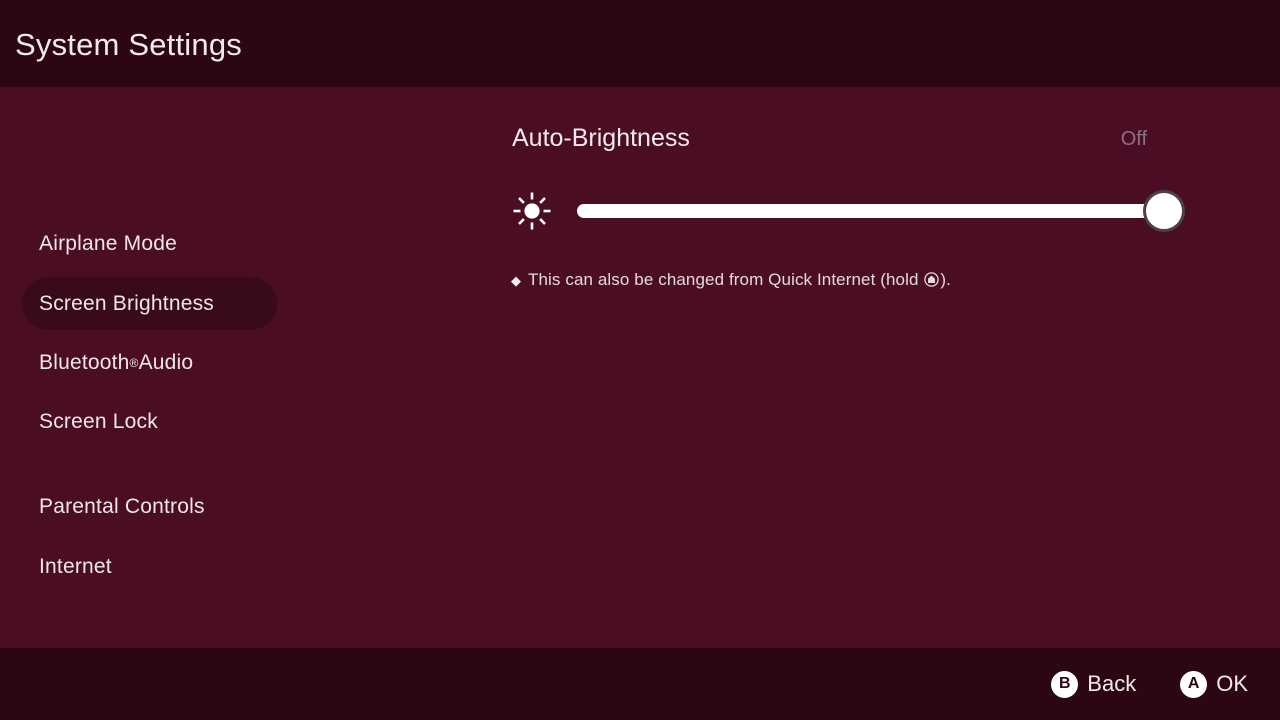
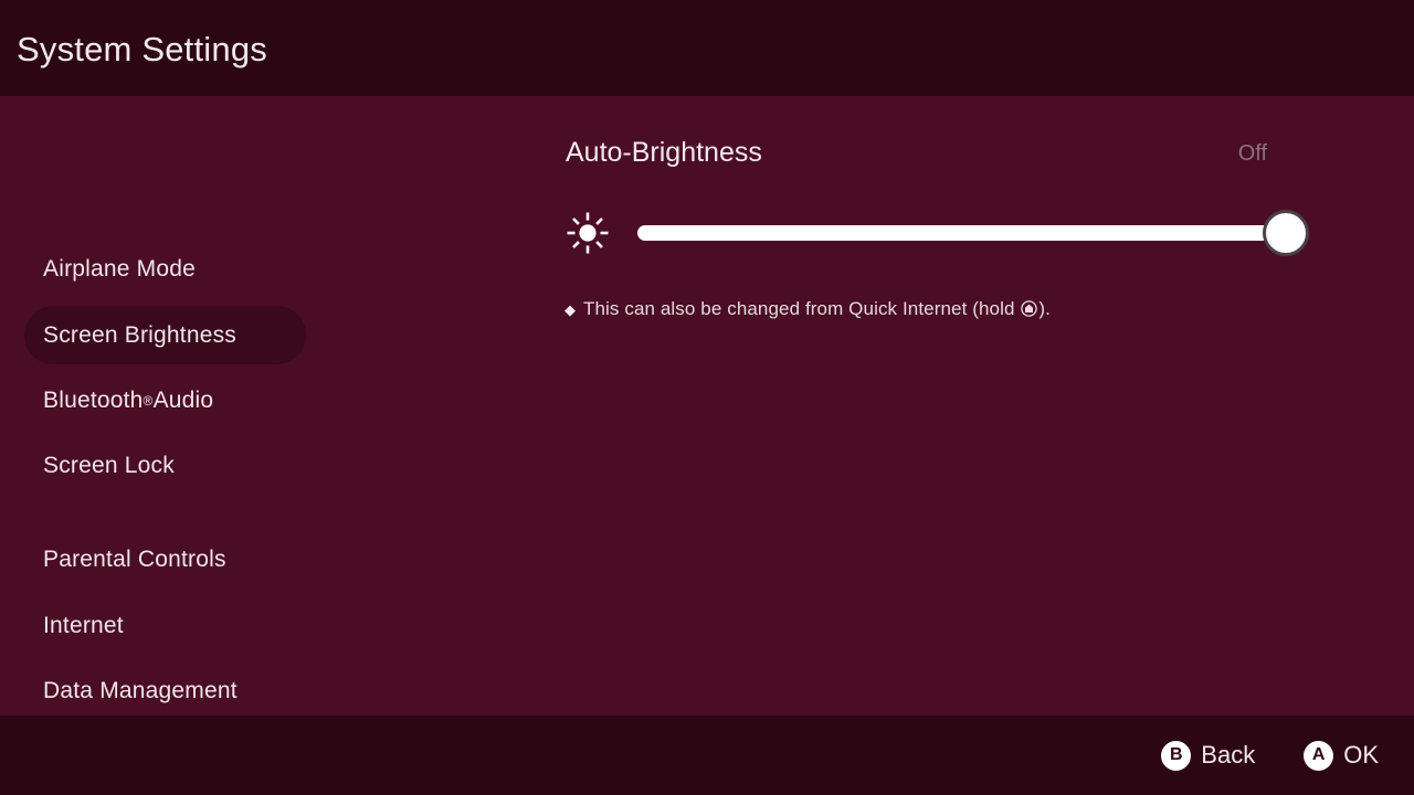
  System Settings
  Airplane Mode
  Screen Brightness
  Bluetooth
  ®
  Audio
  Screen Lock
  Parental Controls
  Internet
+ Data Management
  Auto-Brightness
  Off
  ◆
  This can also be changed from Quick Internet (hold ).
  B
  Back
  A
  OK
